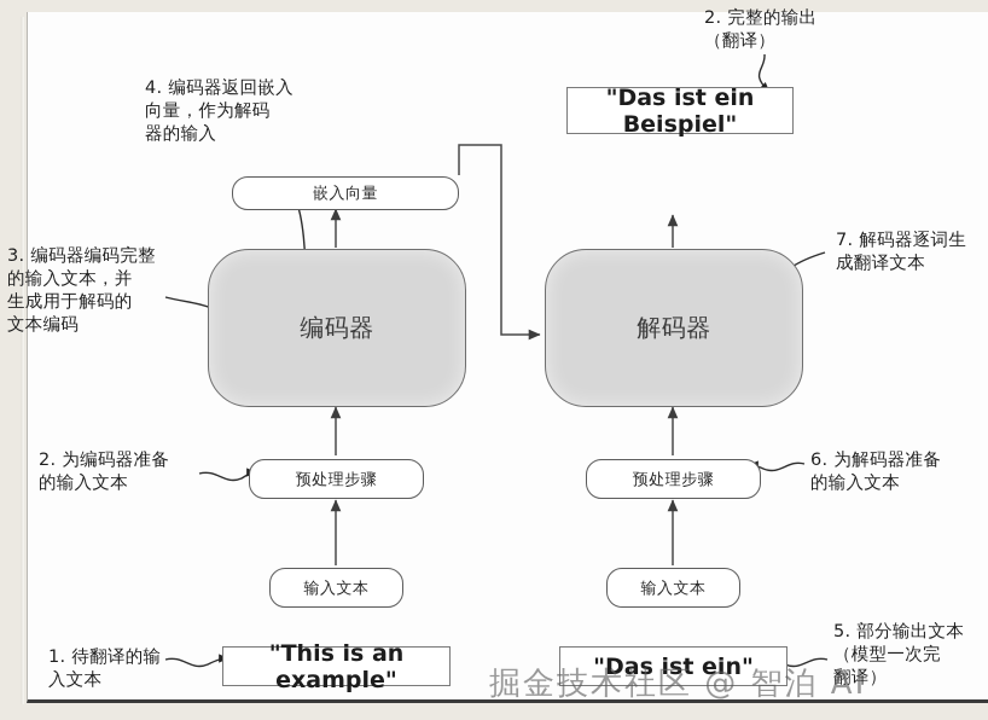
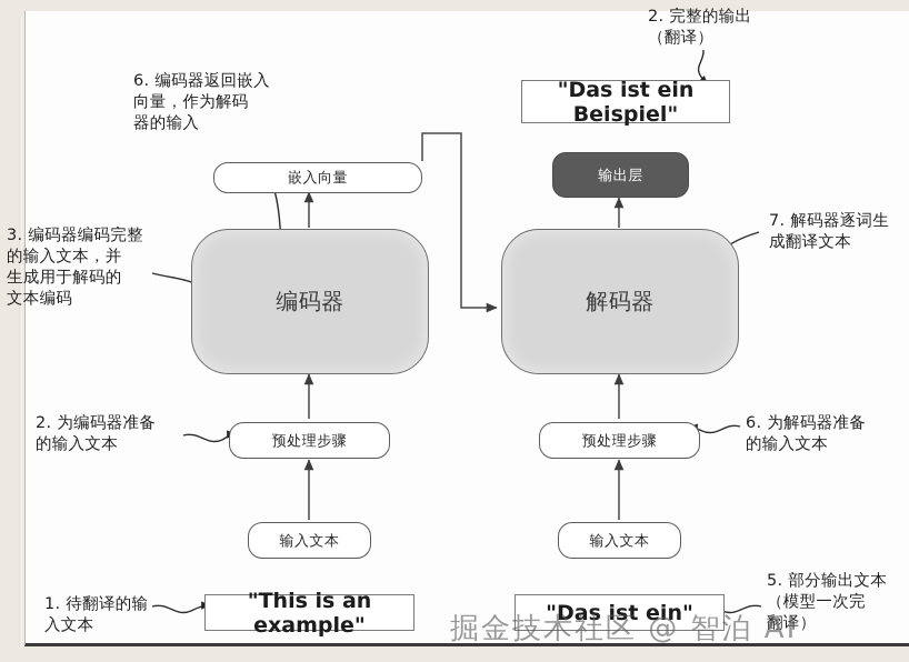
  "This is an example"
  输入文本
  预处理步骤
  编码器
  嵌入向量
  "Das ist ein"
  输入文本
  预处理步骤
  解码器
+ 输出层
  "Das ist ein Beispiel"
  1. 待翻译的输
  入文本
  2. 为编码器准备
  的输入文本
  3. 编码器编码完整
  的输入文本，并
  生成用于解码的
  文本编码
- 4. 编码器返回嵌入
+ 6. 编码器返回嵌入
  向量，作为解码
  器的输入
  5. 部分输出文本
  （模型一次完
  翻译）
  6. 为解码器准备
  的输入文本
  7. 解码器逐词生
  成翻译文本
  2. 完整的输出
  （翻译）
  掘金技术社区 @ 智泊 AI
